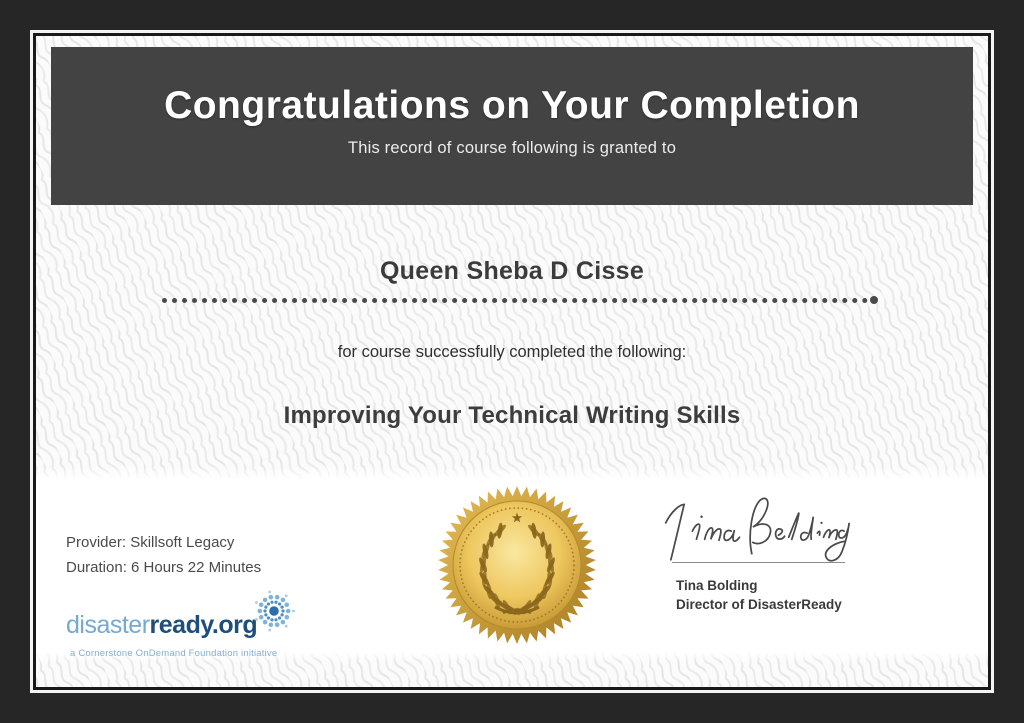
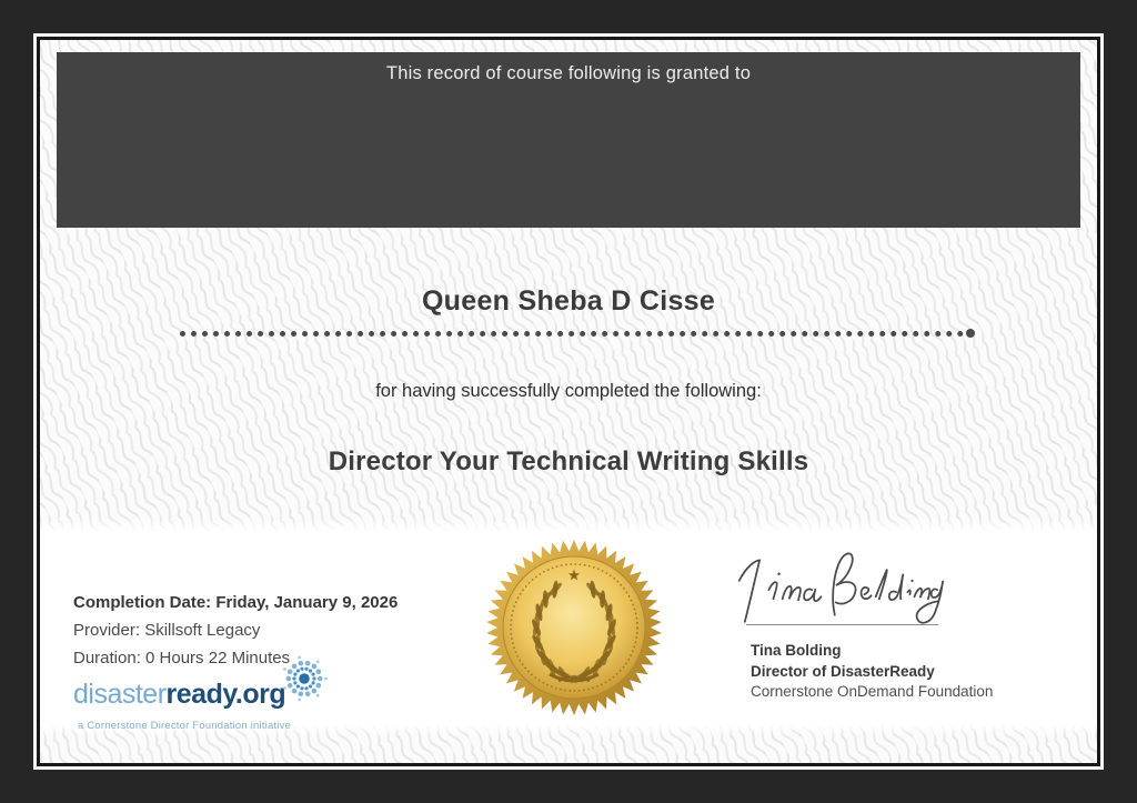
- Congratulations on Your Completion
  This record of course following is granted to
  Queen Sheba D Cisse
- for course successfully completed the following:
+ for having successfully completed the following:
- Improving Your Technical Writing Skills
+ Director Your Technical Writing Skills
+ Completion Date: Friday, January 9, 2026
  Provider: Skillsoft Legacy
- Duration: 6 Hours 22 Minutes
+ Duration: 0 Hours 22 Minutes
  disasterready.org
- a Cornerstone OnDemand Foundation initiative
+ a Cornerstone Director Foundation initiative
  Tina Bolding
  Director of DisasterReady
+ Cornerstone OnDemand Foundation
